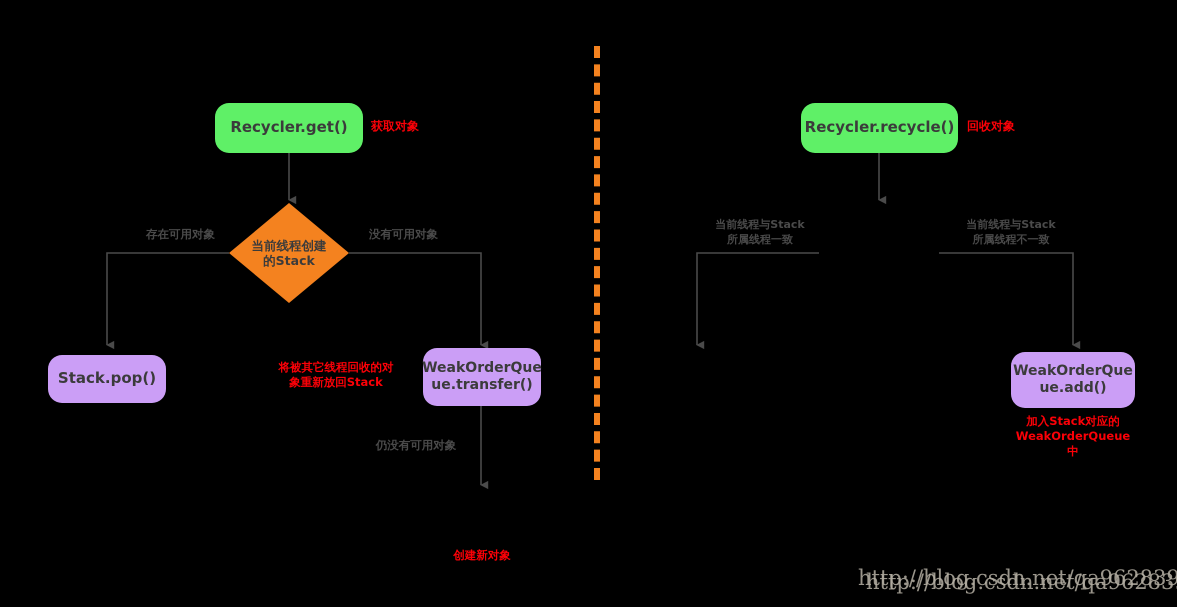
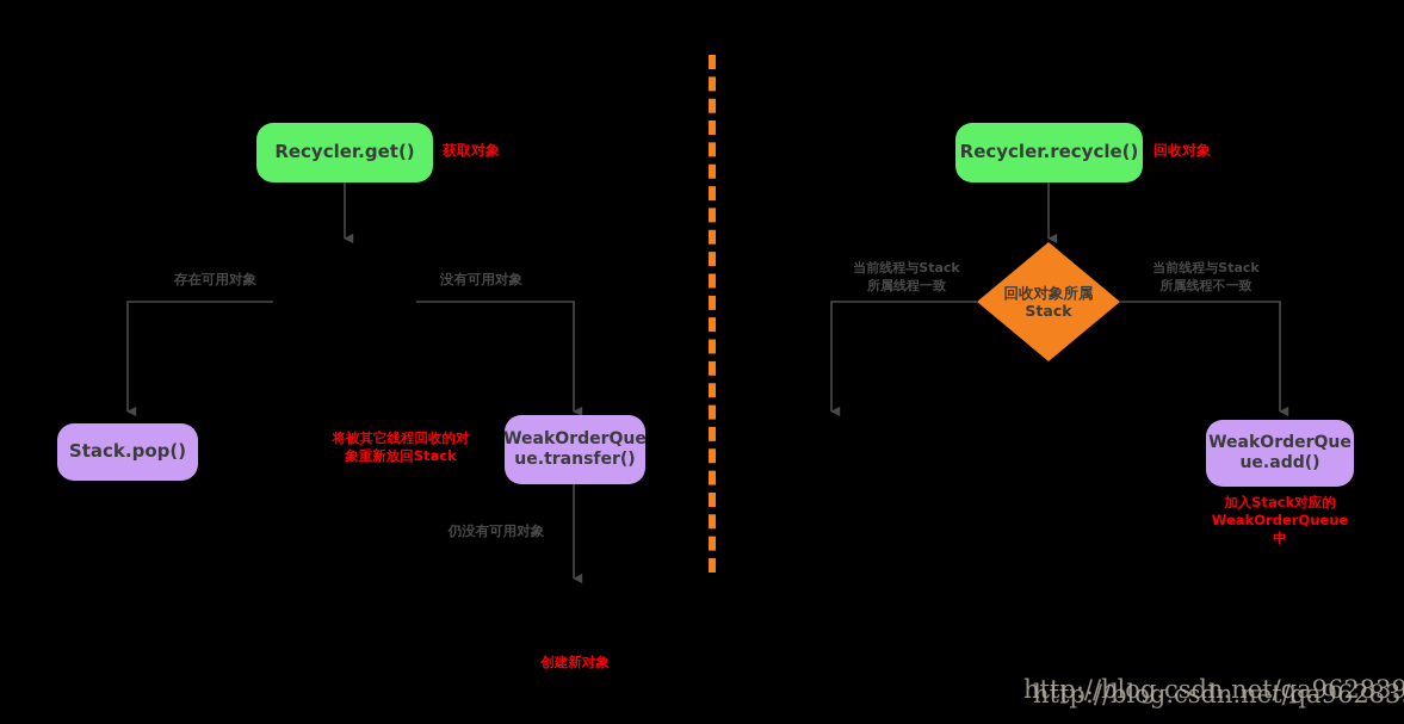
  Recycler.get()
  获取对象
- 当前线程创建
- 的Stack
  存在可用对象
  没有可用对象
  Stack.pop()
  WeakOrderQue
  ue.transfer()
  将被其它线程回收的对
  象重新放回Stack
  仍没有可用对象
  创建新对象
  Recycler.recycle()
  回收对象
+ 回收对象所属
+ Stack
  当前线程与Stack
  所属线程一致
  当前线程与Stack
  所属线程不一致
  WeakOrderQue
  ue.add()
  加入Stack对应的
  WeakOrderQueue
  中
  http://blog.csdn.net/qa962839
  http://blog.csdn.net/qa96283
